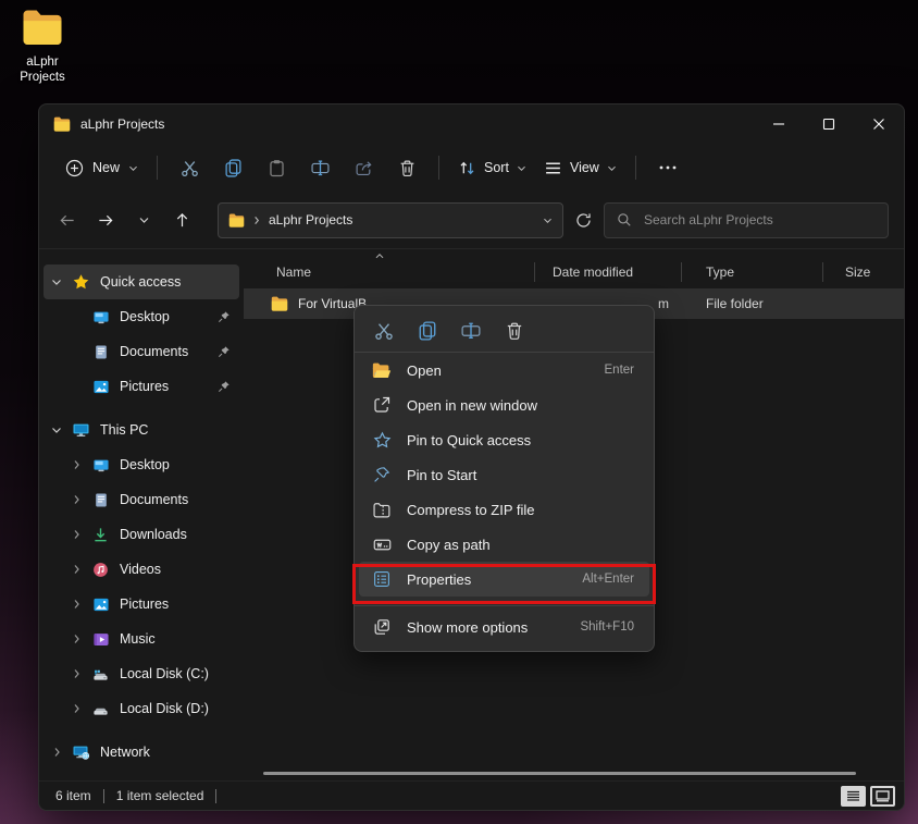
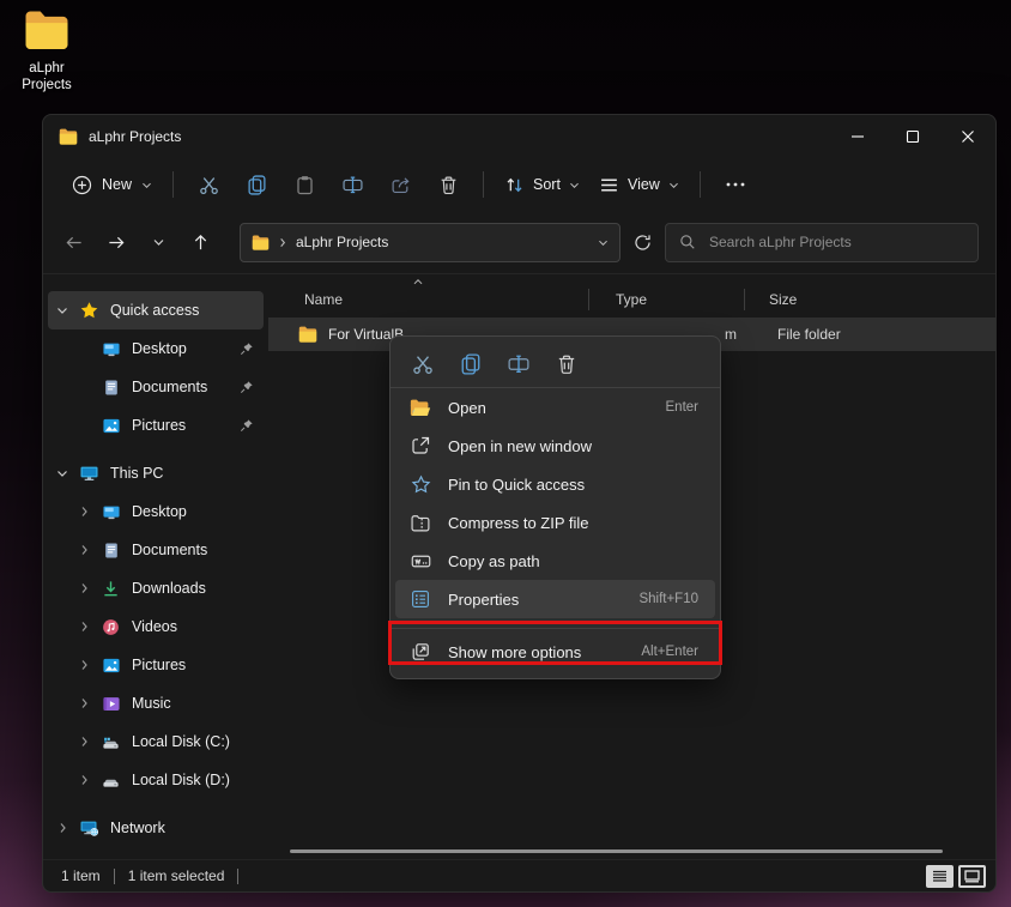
  aLphr
  Projects
  aLphr Projects
  New
  Sort
  View
  aLphr Projects
  Search aLphr Projects
  Quick access
  Desktop
  Documents
  Pictures
  This PC
  Desktop
  Documents
  Downloads
  Videos
  Pictures
  Music
  Local Disk (C:)
  Local Disk (D:)
  Network
  Name
- Date modified
  Type
  Size
  For VirtualB
  m
  File folder
- 6 item
+ 1 item
  1 item selected
  Open
  Enter
  Open in new window
  Pin to Quick access
- Pin to Start
  Compress to ZIP file
  Copy as path
  Properties
- Alt+Enter
+ Shift+F10
  Show more options
- Shift+F10
+ Alt+Enter
